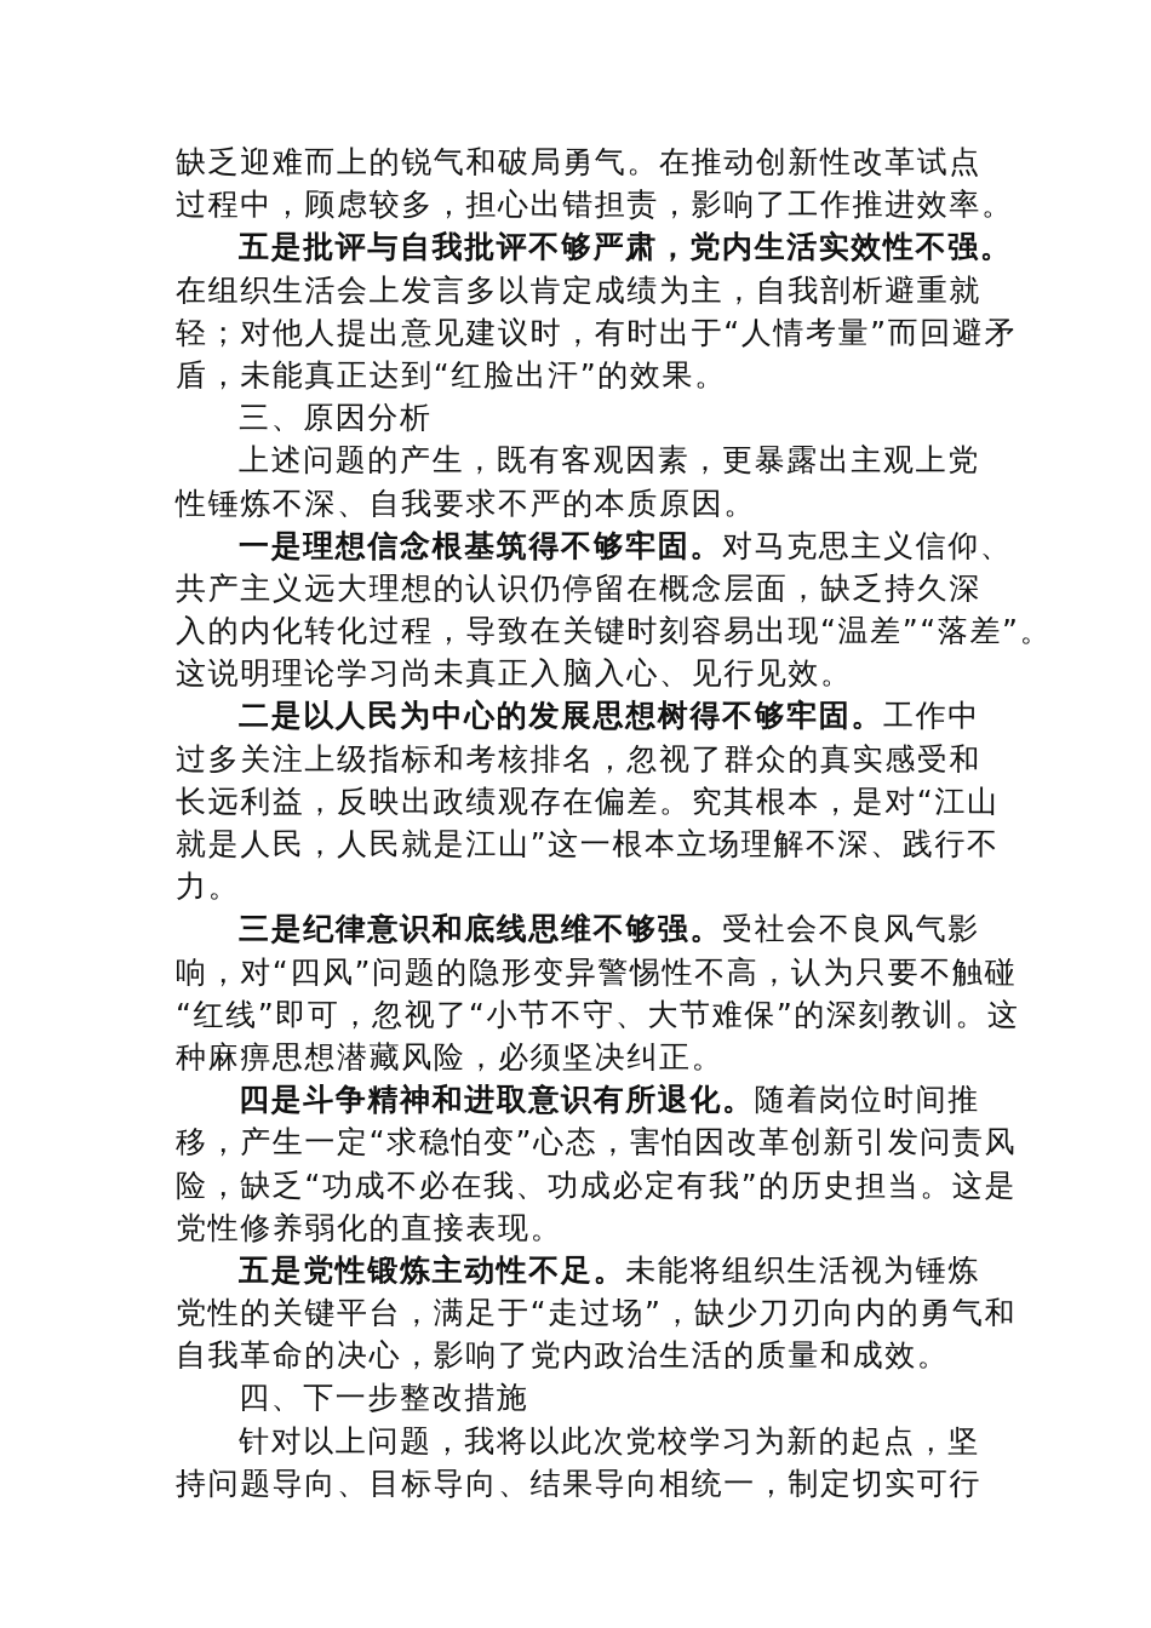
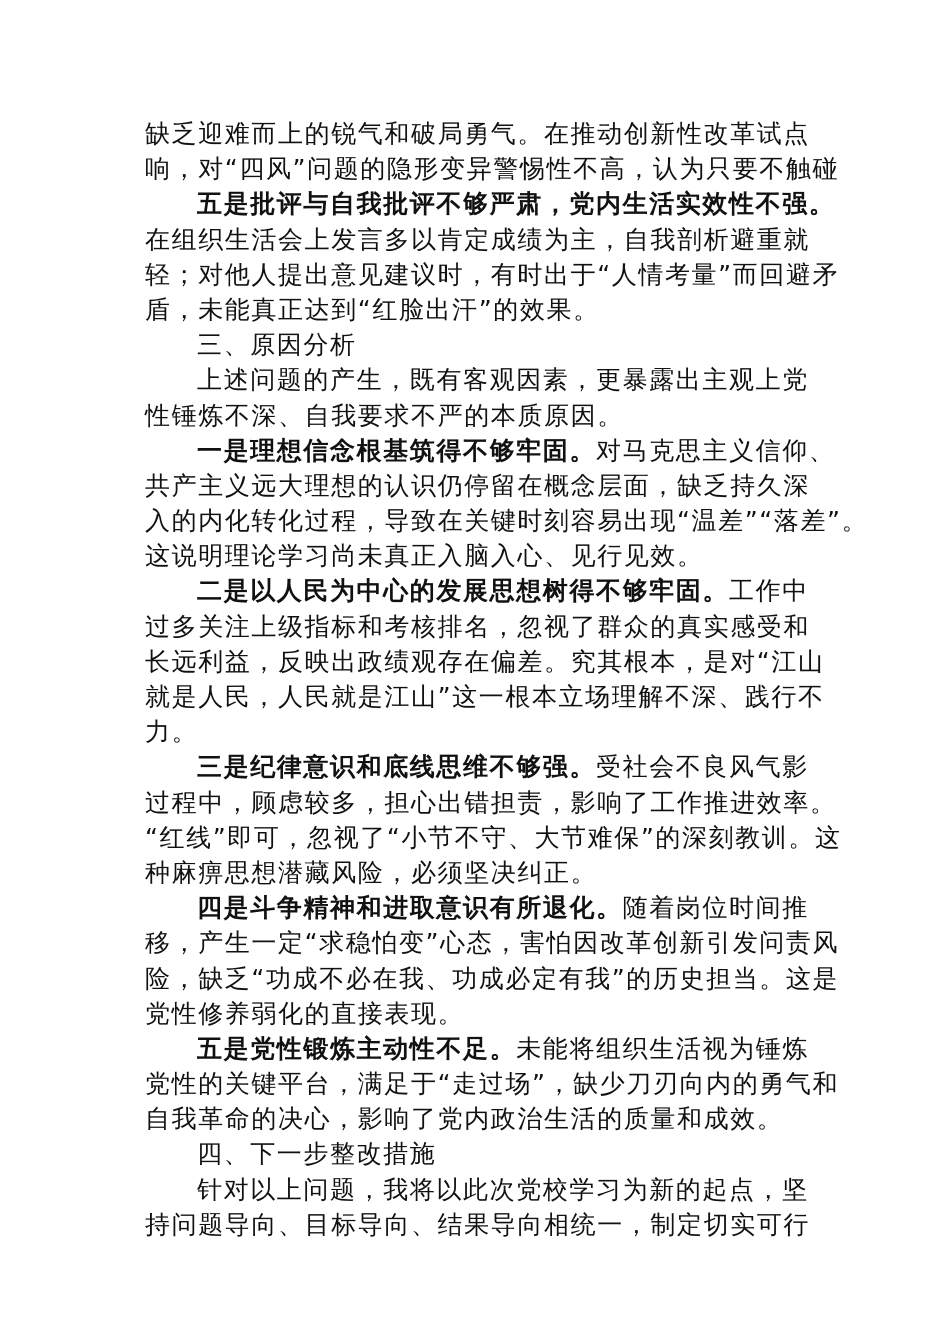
  缺乏迎难而上的锐气和破局勇气。在推动创新性改革试点
- 过程中，顾虑较多，担心出错担责，影响了工作推进效率。
+ 响，对“四风”问题的隐形变异警惕性不高，认为只要不触碰
  五是批评与自我批评不够严肃，党内生活实效性不强。
  在组织生活会上发言多以肯定成绩为主，自我剖析避重就
  轻；对他人提出意见建议时，有时出于“人情考量”而回避矛
  盾，未能真正达到“红脸出汗”的效果。
  三、原因分析
  上述问题的产生，既有客观因素，更暴露出主观上党
  性锤炼不深、自我要求不严的本质原因。
  一是理想信念根基筑得不够牢固。对马克思主义信仰、
  共产主义远大理想的认识仍停留在概念层面，缺乏持久深
  入的内化转化过程，导致在关键时刻容易出现“温差”“落差”。
  这说明理论学习尚未真正入脑入心、见行见效。
  二是以人民为中心的发展思想树得不够牢固。工作中
  过多关注上级指标和考核排名，忽视了群众的真实感受和
  长远利益，反映出政绩观存在偏差。究其根本，是对“江山
  就是人民，人民就是江山”这一根本立场理解不深、践行不
  力。
  三是纪律意识和底线思维不够强。受社会不良风气影
- 响，对“四风”问题的隐形变异警惕性不高，认为只要不触碰
+ 过程中，顾虑较多，担心出错担责，影响了工作推进效率。
  “红线”即可，忽视了“小节不守、大节难保”的深刻教训。这
  种麻痹思想潜藏风险，必须坚决纠正。
  四是斗争精神和进取意识有所退化。随着岗位时间推
  移，产生一定“求稳怕变”心态，害怕因改革创新引发问责风
  险，缺乏“功成不必在我、功成必定有我”的历史担当。这是
  党性修养弱化的直接表现。
  五是党性锻炼主动性不足。未能将组织生活视为锤炼
  党性的关键平台，满足于“走过场”，缺少刀刃向内的勇气和
  自我革命的决心，影响了党内政治生活的质量和成效。
  四、下一步整改措施
  针对以上问题，我将以此次党校学习为新的起点，坚
  持问题导向、目标导向、结果导向相统一，制定切实可行
